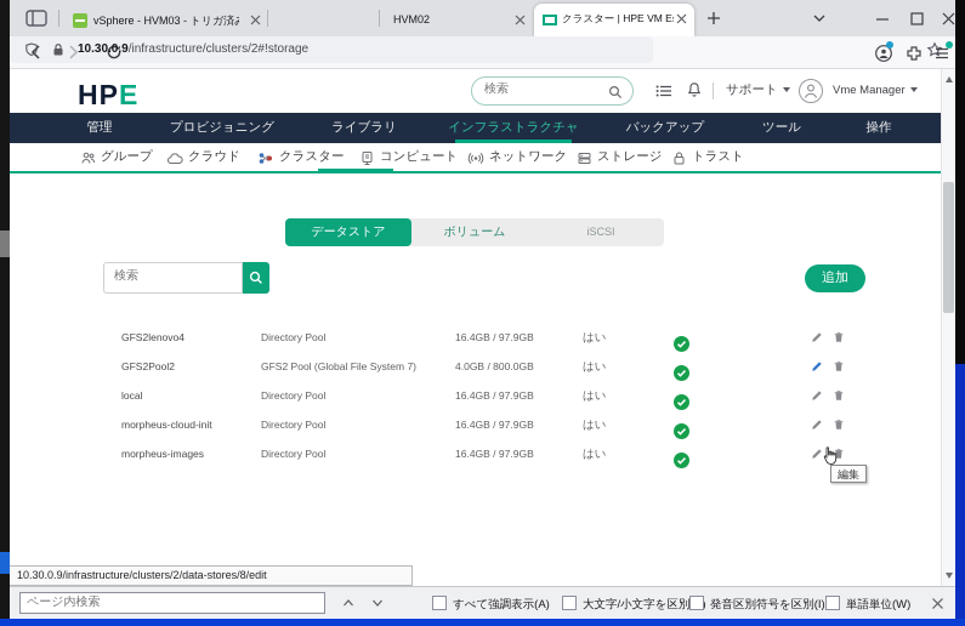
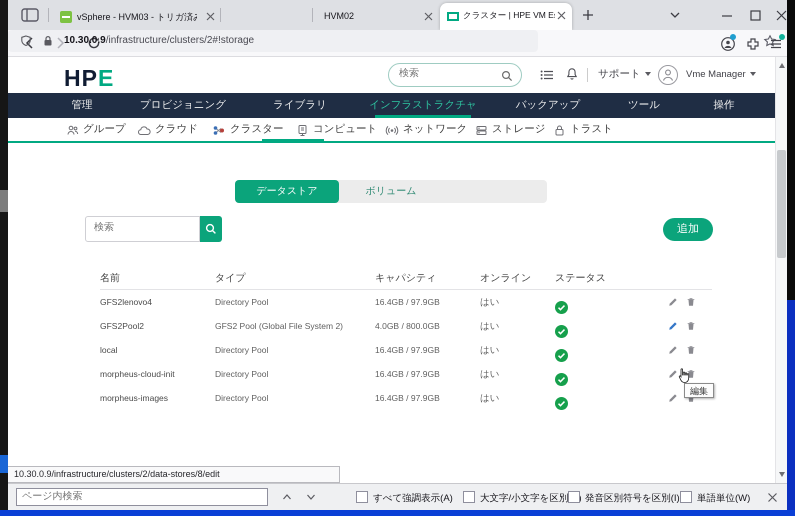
  vSphere - HVM03 - トリガ済
  HVM02
  10.30.0.9/infrastructure/clusters/2#!storage
  HPE
  検索
  サポート
  Vme Manager
  管理
  プロビジョニング
  ライブラリ
  インフラストラクチャ
  バックアップ
  ツール
  操作
  グループ
  クラウド
  クラスター
  コンピュート
  ネットワーク
  ストレージ
  トラスト
  データストア
  ボリューム
- iSCSI
  検索
  追加
+ 名前
+ タイプ
+ キャパシティ
+ オンライン
+ ステータス
  GFS2lenovo4
  Directory Pool
  16.4GB / 97.9GB
  はい
  GFS2Pool2
- GFS2 Pool (Global File System 7)
+ GFS2 Pool (Global File System 2)
  4.0GB / 800.0GB
  はい
  local
  Directory Pool
  16.4GB / 97.9GB
  はい
  morpheus-cloud-init
  Directory Pool
  16.4GB / 97.9GB
  はい
  morpheus-images
  Directory Pool
  16.4GB / 97.9GB
  はい
  編集
  10.30.0.9/infrastructure/clusters/2/data-stores/8/edit
  ページ内検索
  すべて強調表示(A)
  大文字/小文字を区別
  発音区別符号を区別(I)
  単語単位(W)
